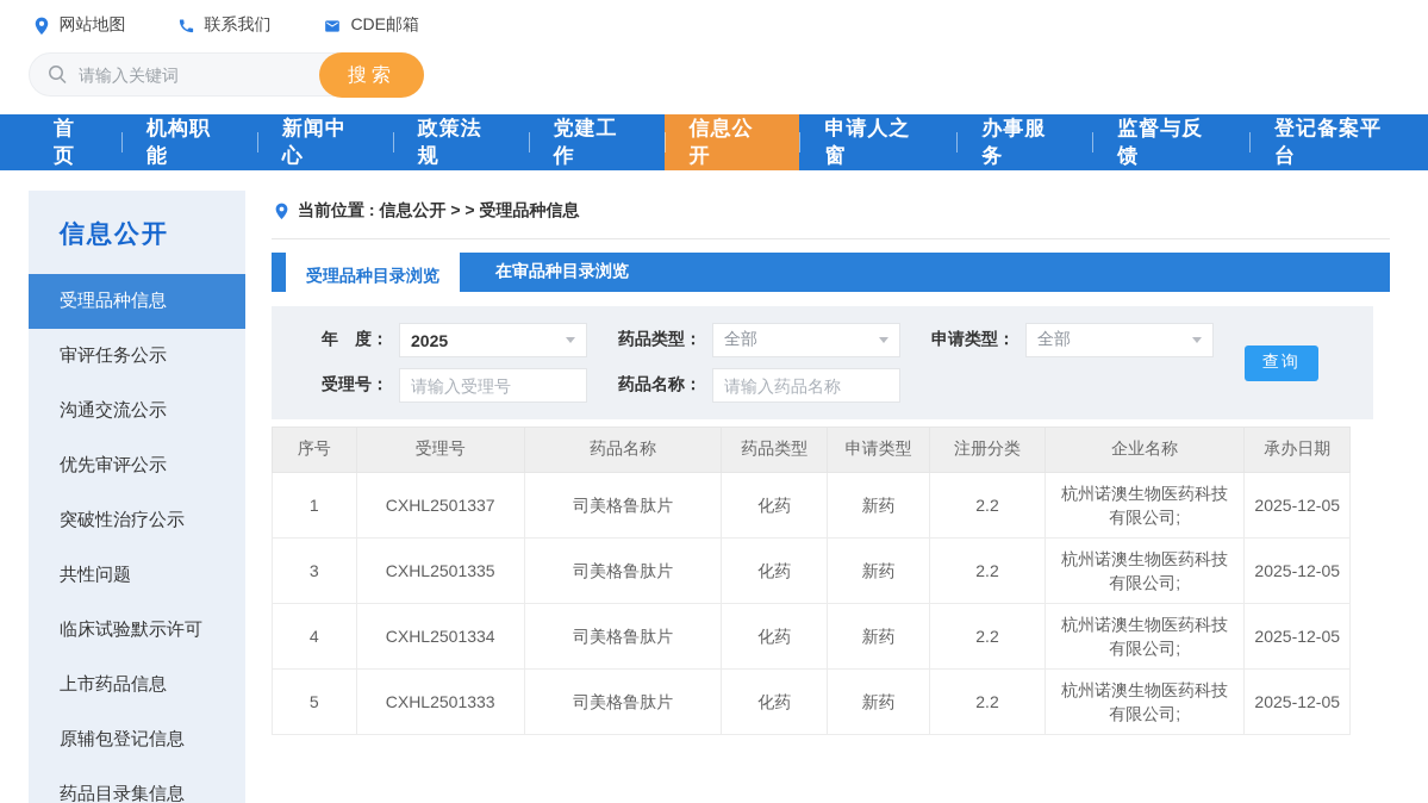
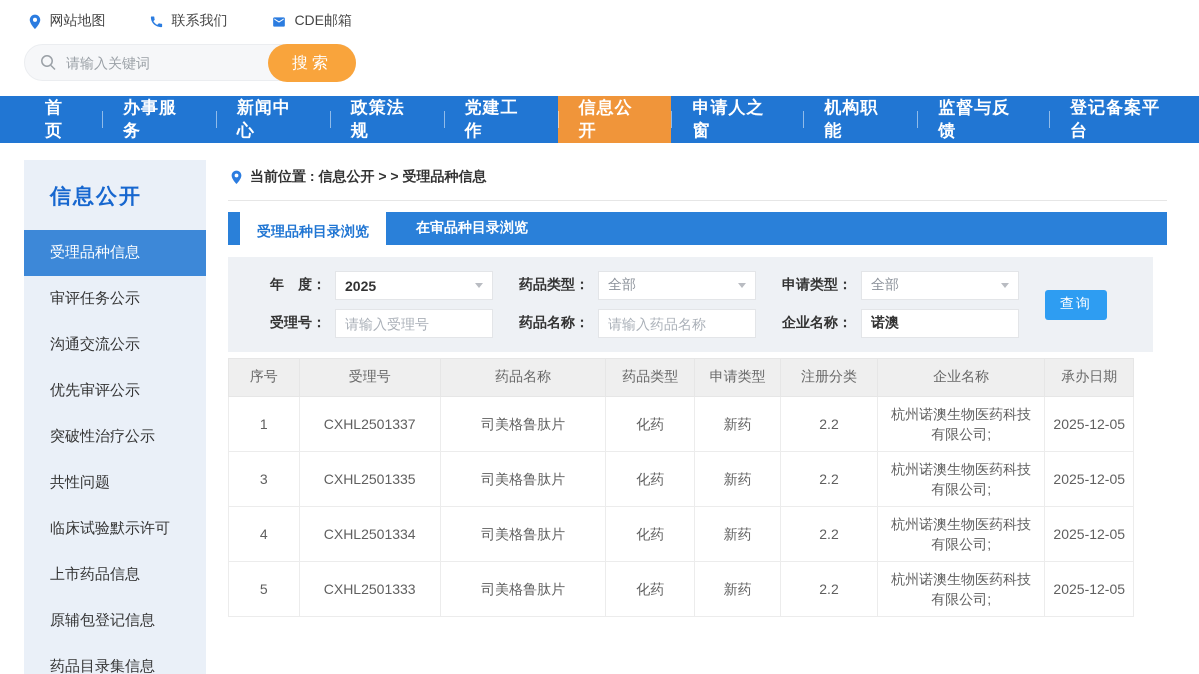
  网站地图
  联系我们
  CDE邮箱
  请输入关键词
  搜索
  首页
- 机构职能
+ 办事服务
  新闻中心
  政策法规
  党建工作
  信息公开
  申请人之窗
- 办事服务
+ 机构职能
  监督与反馈
  登记备案平台
  信息公开
  受理品种信息
  审评任务公示
  沟通交流公示
  优先审评公示
  突破性治疗公示
  共性问题
  临床试验默示许可
  上市药品信息
  原辅包登记信息
  药品目录集信息
  当前位置 : 信息公开 > > 受理品种信息
  受理品种目录浏览
  在审品种目录浏览
  年 度：
  2025
  药品类型：
  全部
  申请类型：
  全部
  受理号：
  请输入受理号
  药品名称：
  请输入药品名称
+ 企业名称：
+ 诺澳
  查询
  	序号	受理号	药品名称	药品类型	申请类型	注册分类	企业名称	承办日期
  1	CXHL2501337	司美格鲁肽片	化药	新药	2.2	杭州诺澳生物医药科技有限公司;	2025-12-05
  3	CXHL2501335	司美格鲁肽片	化药	新药	2.2	杭州诺澳生物医药科技有限公司;	2025-12-05
  4	CXHL2501334	司美格鲁肽片	化药	新药	2.2	杭州诺澳生物医药科技有限公司;	2025-12-05
  5	CXHL2501333	司美格鲁肽片	化药	新药	2.2	杭州诺澳生物医药科技有限公司;	2025-12-05
